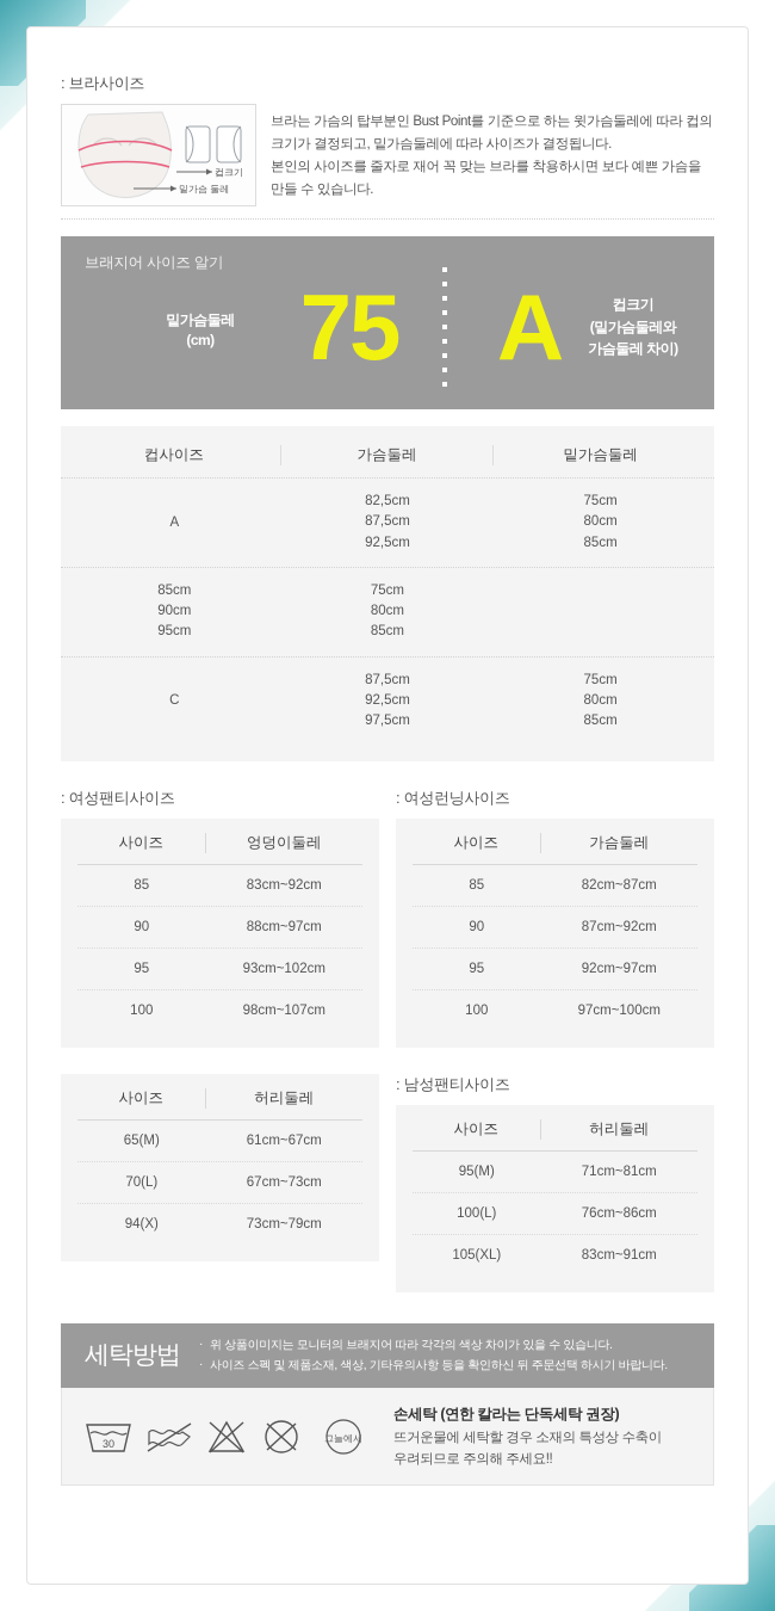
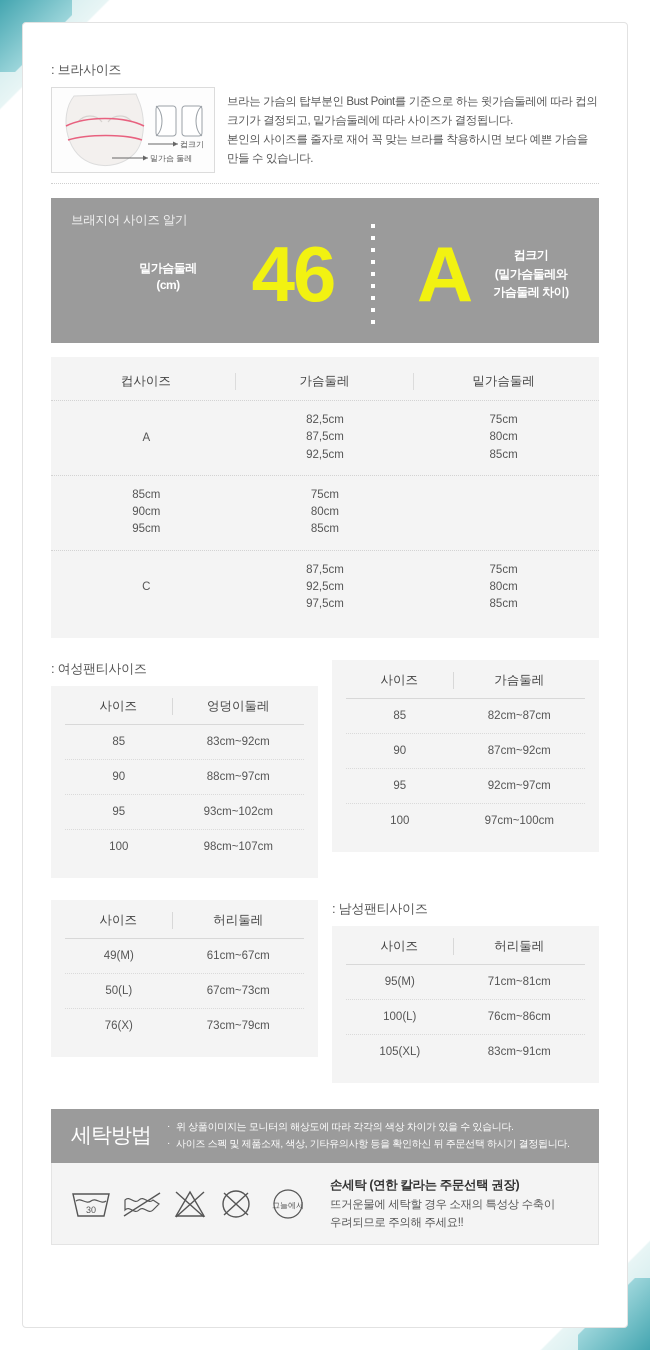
  : 브라사이즈
  컵크기
  밑가슴 둘레
  브라는 가슴의 탑부분인 Bust Point를 기준으로 하는 윗가슴둘레에 따라 컵의 크기가 결정되고, 밑가슴둘레에 따라 사이즈가 결정됩니다.
  본인의 사이즈를 줄자로 재어 꼭 맞는 브라를 착용하시면 보다 예쁜 가슴을 만들 수 있습니다.
  브래지어 사이즈 알기
  밑가슴둘레
  (cm)
- 75
+ 46
  A
  컵크기
  (밑가슴둘레와
  가슴둘레 차이)
  컵사이즈
  가슴둘레
  밑가슴둘레
  A
  82,5cm
  87,5cm
  92,5cm
  75cm
  80cm
  85cm
  85cm
  90cm
  95cm
  75cm
  80cm
  85cm
  C
  87,5cm
  92,5cm
  97,5cm
  75cm
  80cm
  85cm
  : 여성팬티사이즈
  사이즈
  엉덩이둘레
  85
  83cm~92cm
  90
  88cm~97cm
  95
  93cm~102cm
  100
  98cm~107cm
- : 여성런닝사이즈
  사이즈
  가슴둘레
  85
  82cm~87cm
  90
  87cm~92cm
  95
  92cm~97cm
  100
  97cm~100cm
  사이즈
  허리둘레
- 65(M)
+ 49(M)
  61cm~67cm
- 70(L)
+ 50(L)
  67cm~73cm
- 94(X)
+ 76(X)
  73cm~79cm
  : 남성팬티사이즈
  사이즈
  허리둘레
  95(M)
  71cm~81cm
  100(L)
  76cm~86cm
  105(XL)
  83cm~91cm
  세탁방법
- 위 상품이미지는 모니터의 브래지어 따라 각각의 색상 차이가 있을 수 있습니다.
+ 위 상품이미지는 모니터의 해상도에 따라 각각의 색상 차이가 있을 수 있습니다.
- 사이즈 스펙 및 제품소재, 색상, 기타유의사항 등을 확인하신 뒤 주문선택 하시기 바랍니다.
+ 사이즈 스펙 및 제품소재, 색상, 기타유의사항 등을 확인하신 뒤 주문선택 하시기 결정됩니다.
  30
  그늘에서
- 손세탁 (연한 칼라는 단독세탁 권장)
+ 손세탁 (연한 칼라는 주문선택 권장)
  뜨거운물에 세탁할 경우 소재의 특성상 수축이
  우려되므로 주의해 주세요!!
